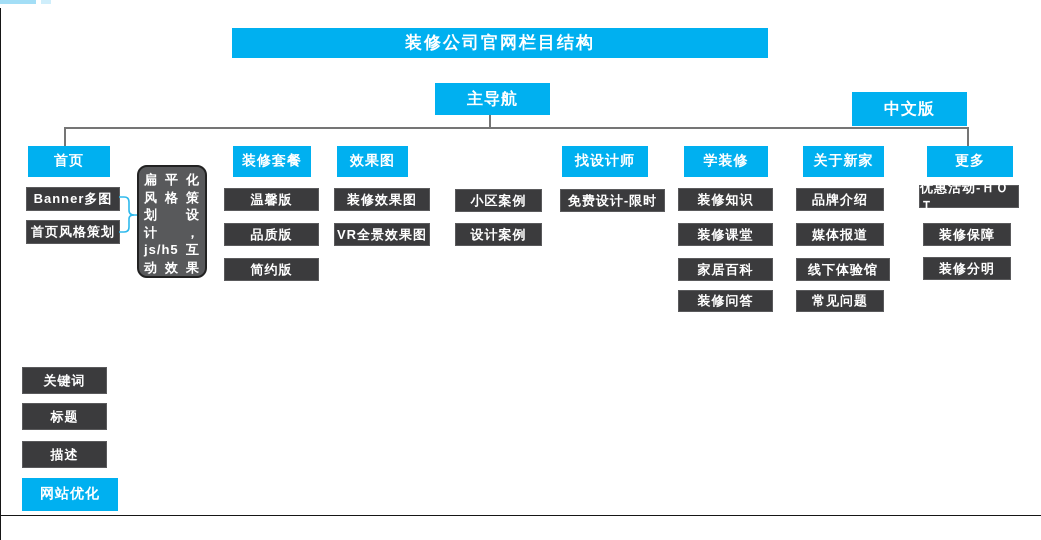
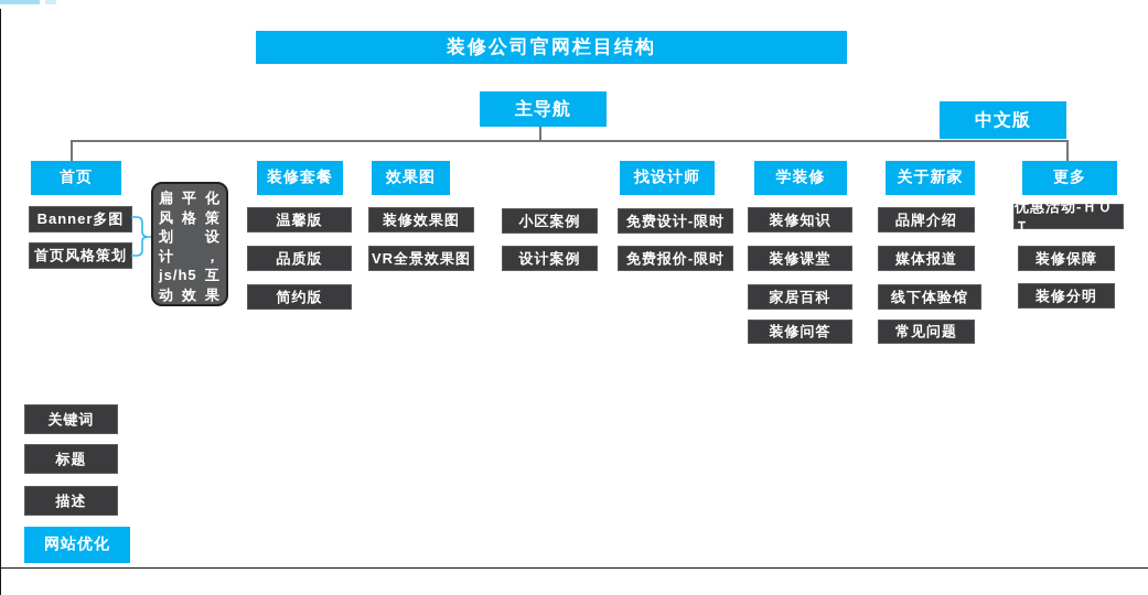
  装修公司官网栏目结构
  主导航
  中文版
  首页
  Banner多图
  首页风格策划
  扁平化
  风格策
  划 设
  计 ，
  js/h5互
  动效果
  装修套餐
  温馨版
  品质版
  简约版
  效果图
  装修效果图
  VR全景效果图
  小区案例
  设计案例
  找设计师
  免费设计-限时
+ 免费报价-限时
  学装修
  装修知识
  装修课堂
  家居百科
  装修问答
  关于新家
  品牌介绍
  媒体报道
  线下体验馆
  常见问题
  更多
  优惠活动-ＨＯＴ
  装修保障
  装修分明
  关键词
  标题
  描述
  网站优化
